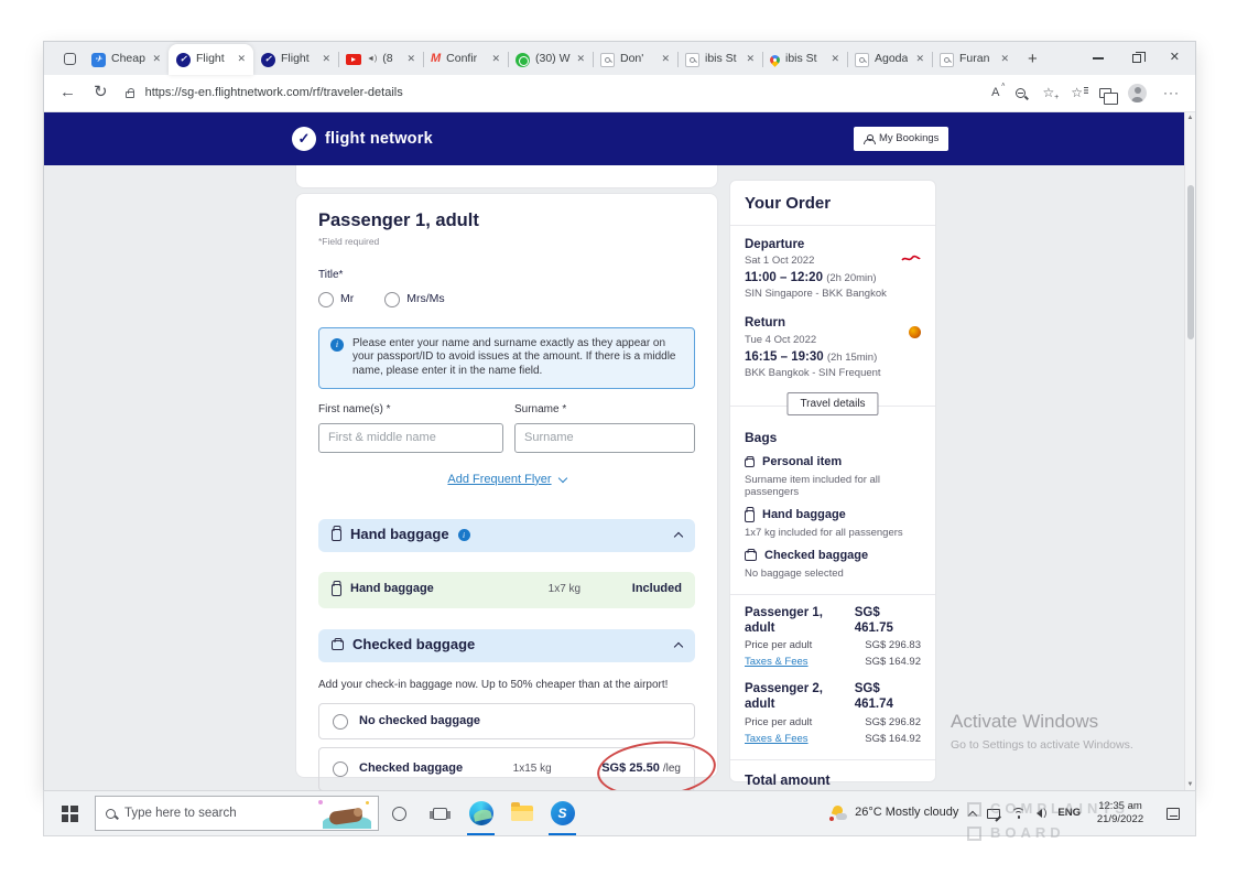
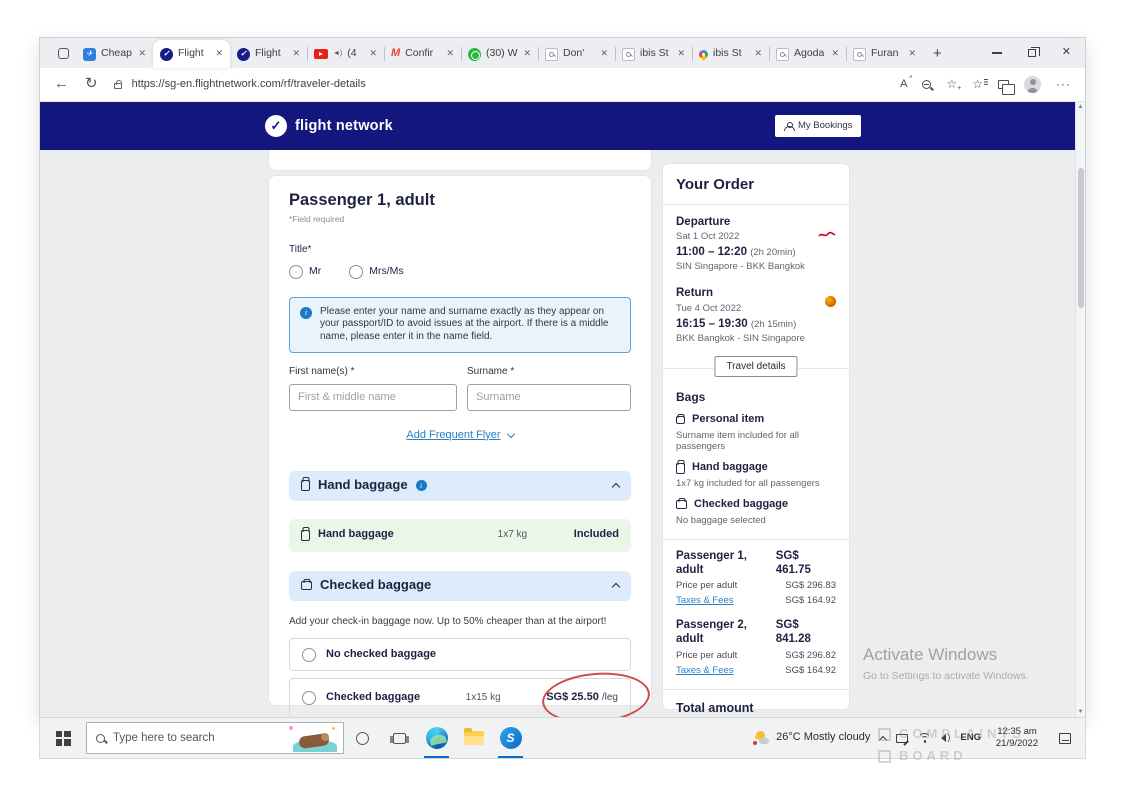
  ✈
  Cheap
  ✕
  ✓
  Flight
  ✕
  ✓
  Flight
  ✕
- (8
+ (4
  ✕
  M
  Confir
  ✕
  (30) W
  ✕
  Don'
  ✕
  ibis St
  ✕
  ibis St
  ✕
  Agoda
  ✕
  Furan
  ✕
  +
  ✕
  ←
  ↻
  https://sg-en.flightnetwork.com/rf/traveler-details
  A
  ☆
  ☆
  ···
  ✓
  flight network
  My Bookings
  Passenger 1, adult
  *Field required
  Title*
  Mr
  Mrs/Ms
  i
- Please enter your name and surname exactly as they appear on your passport/ID to avoid issues at the amount. If there is a middle name, please enter it in the name field.
+ Please enter your name and surname exactly as they appear on your passport/ID to avoid issues at the airport. If there is a middle name, please enter it in the name field.
  First name(s) *
  First & middle name
  Surname *
  Surname
  Add Frequent Flyer
  Hand baggage
  i
  Hand baggage
  1x7 kg
  Included
  Checked baggage
  Add your check-in baggage now. Up to 50% cheaper than at the airport!
  No checked baggage
  Checked baggage
  1x15 kg
  SG$ 25.50 /leg
  Your Order
  Departure
  Sat 1 Oct 2022
  11:00 – 12:20 (2h 20min)
  SIN Singapore - BKK Bangkok
  Return
  Tue 4 Oct 2022
  16:15 – 19:30 (2h 15min)
- BKK Bangkok - SIN Frequent
+ BKK Bangkok - SIN Singapore
  Travel details
  Bags
  Personal item
  Surname item included for all passengers
  Hand baggage
  1x7 kg included for all passengers
  Checked baggage
  No baggage selected
  Passenger 1, adult
  SG$ 461.75
  Price per adult
  SG$ 296.83
  Taxes & Fees
  SG$ 164.92
  Passenger 2, adult
- SG$ 461.74
+ SG$ 841.28
  Price per adult
  SG$ 296.82
  Taxes & Fees
  SG$ 164.92
  Total amount
  Activate Windows
  Go to Settings to activate Windows.
  Type here to search
  S
  26°C Mostly cloudy
  )
  ENG
  12:35 am
  21/9/2022
  COMPLAINTS
  BOARD
